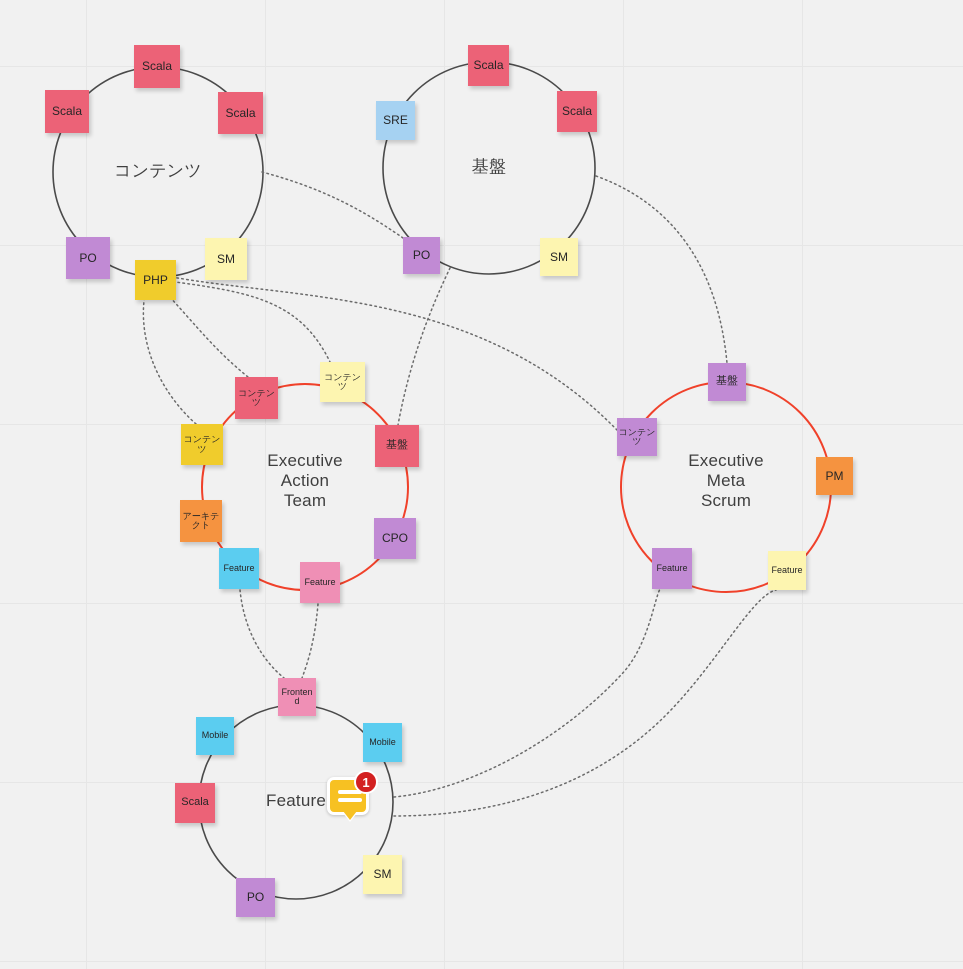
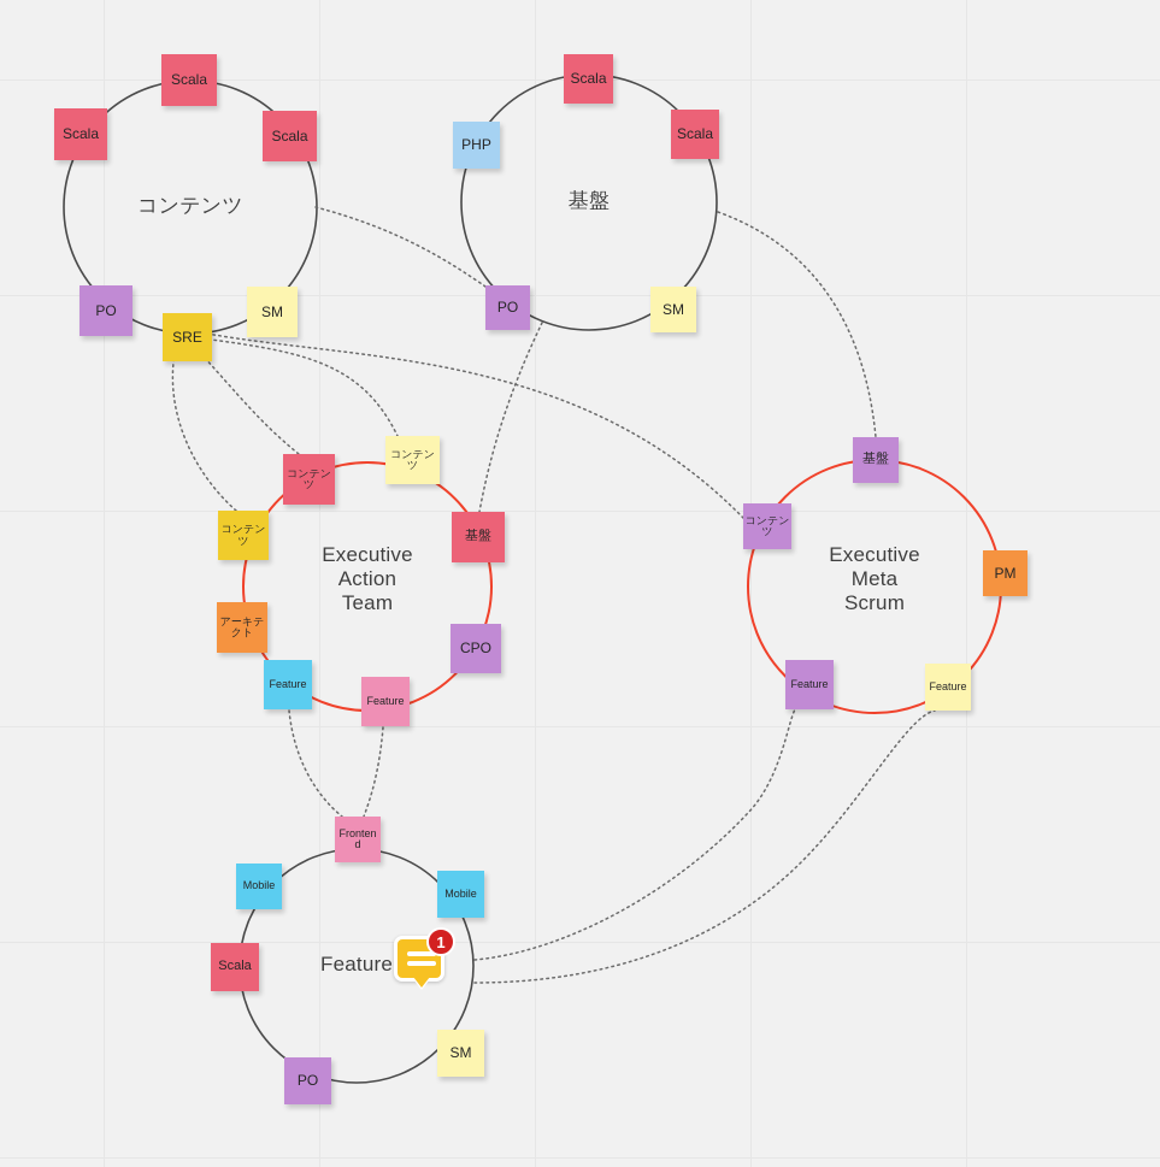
  コンテンツ
  基盤
  Executive
  Action
  Team
  Executive
  Meta
  Scrum
  Feature
  Scala
  Scala
  Scala
  PO
  SM
- PHP
+ SRE
  Scala
- SRE
+ PHP
  Scala
  PO
  SM
  コンテンツ
  コンテンツ
  コンテンツ
  基盤
  アーキテクト
  CPO
  Feature
  Feature
  基盤
  コンテンツ
  PM
  Feature
  Feature
  Frontend
  Mobile
  Mobile
  Scala
  SM
  PO
  1
